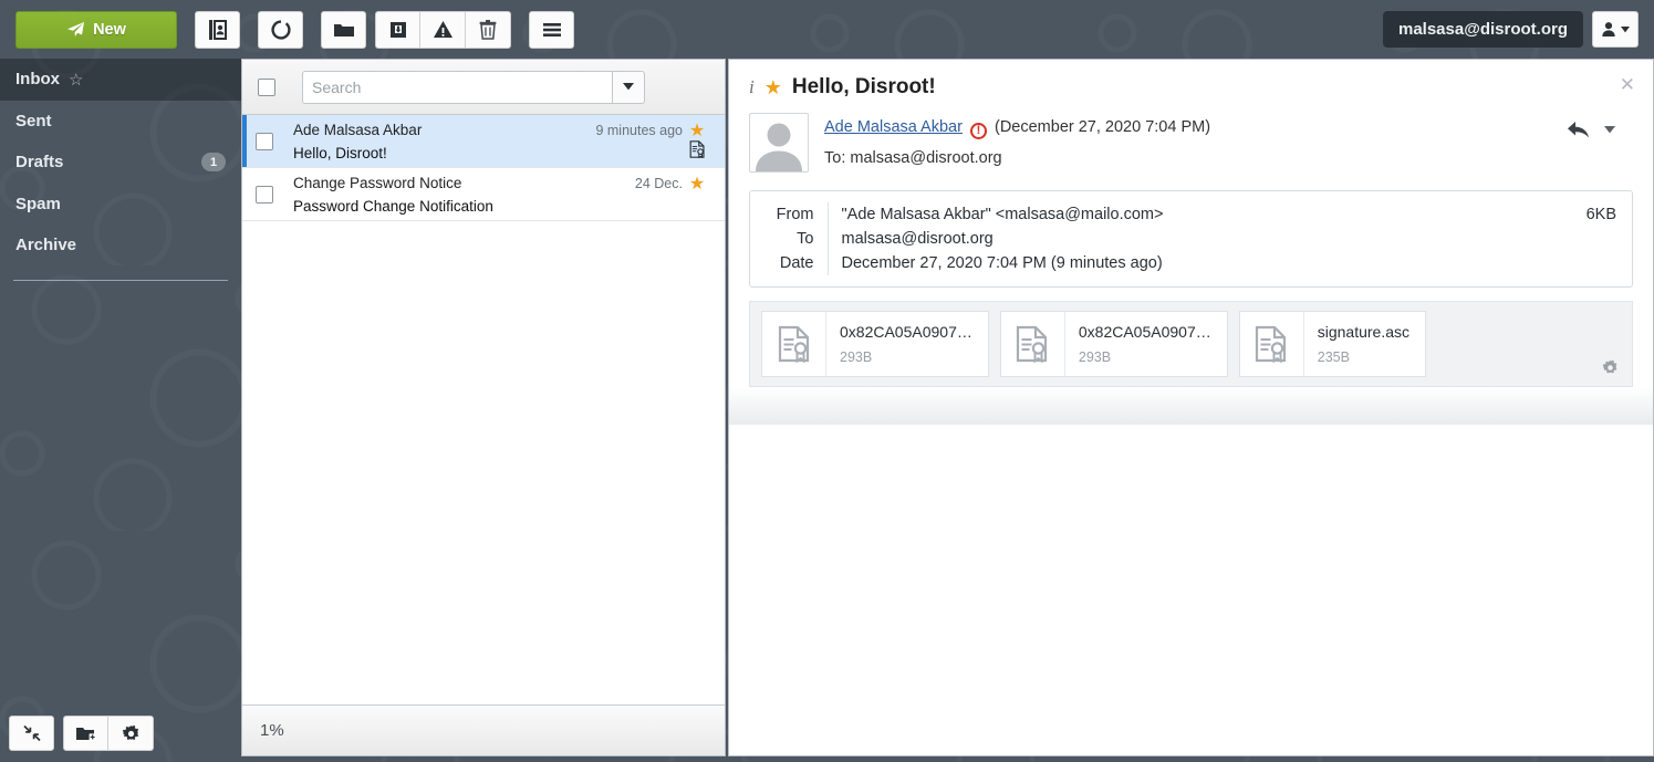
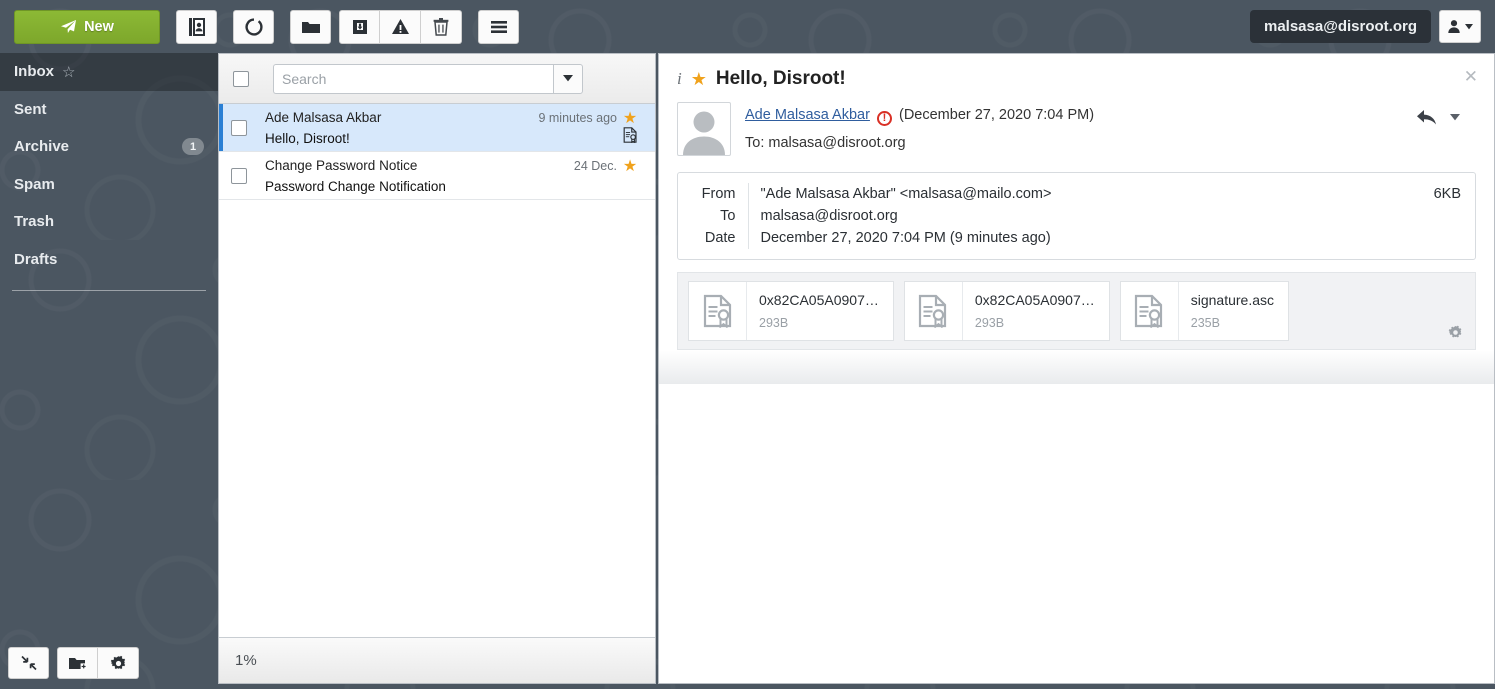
  New
  malsasa@disroot.org
  Inbox
  ☆
  Sent
- Drafts
+ Archive
  1
  Spam
+ Trash
- Archive
+ Drafts
  Search
  Ade Malsasa Akbar
  9 minutes ago
  Hello, Disroot!
  ★
  Change Password Notice
  24 Dec.
  Password Change Notification
  ★
  1%
  i
  ★
  Hello, Disroot!
  ✕
  Ade Malsasa Akbar ! (December 27, 2020 7:04 PM)
  To: malsasa@disroot.org
  From	"Ade Malsasa Akbar" <malsasa@mailo.com>
  To	malsasa@disroot.org
  Date	December 27, 2020 7:04 PM (9 minutes ago)
  6KB
  0x82CA05A0907…
  293B
  0x82CA05A0907…
  293B
  signature.asc
  235B
